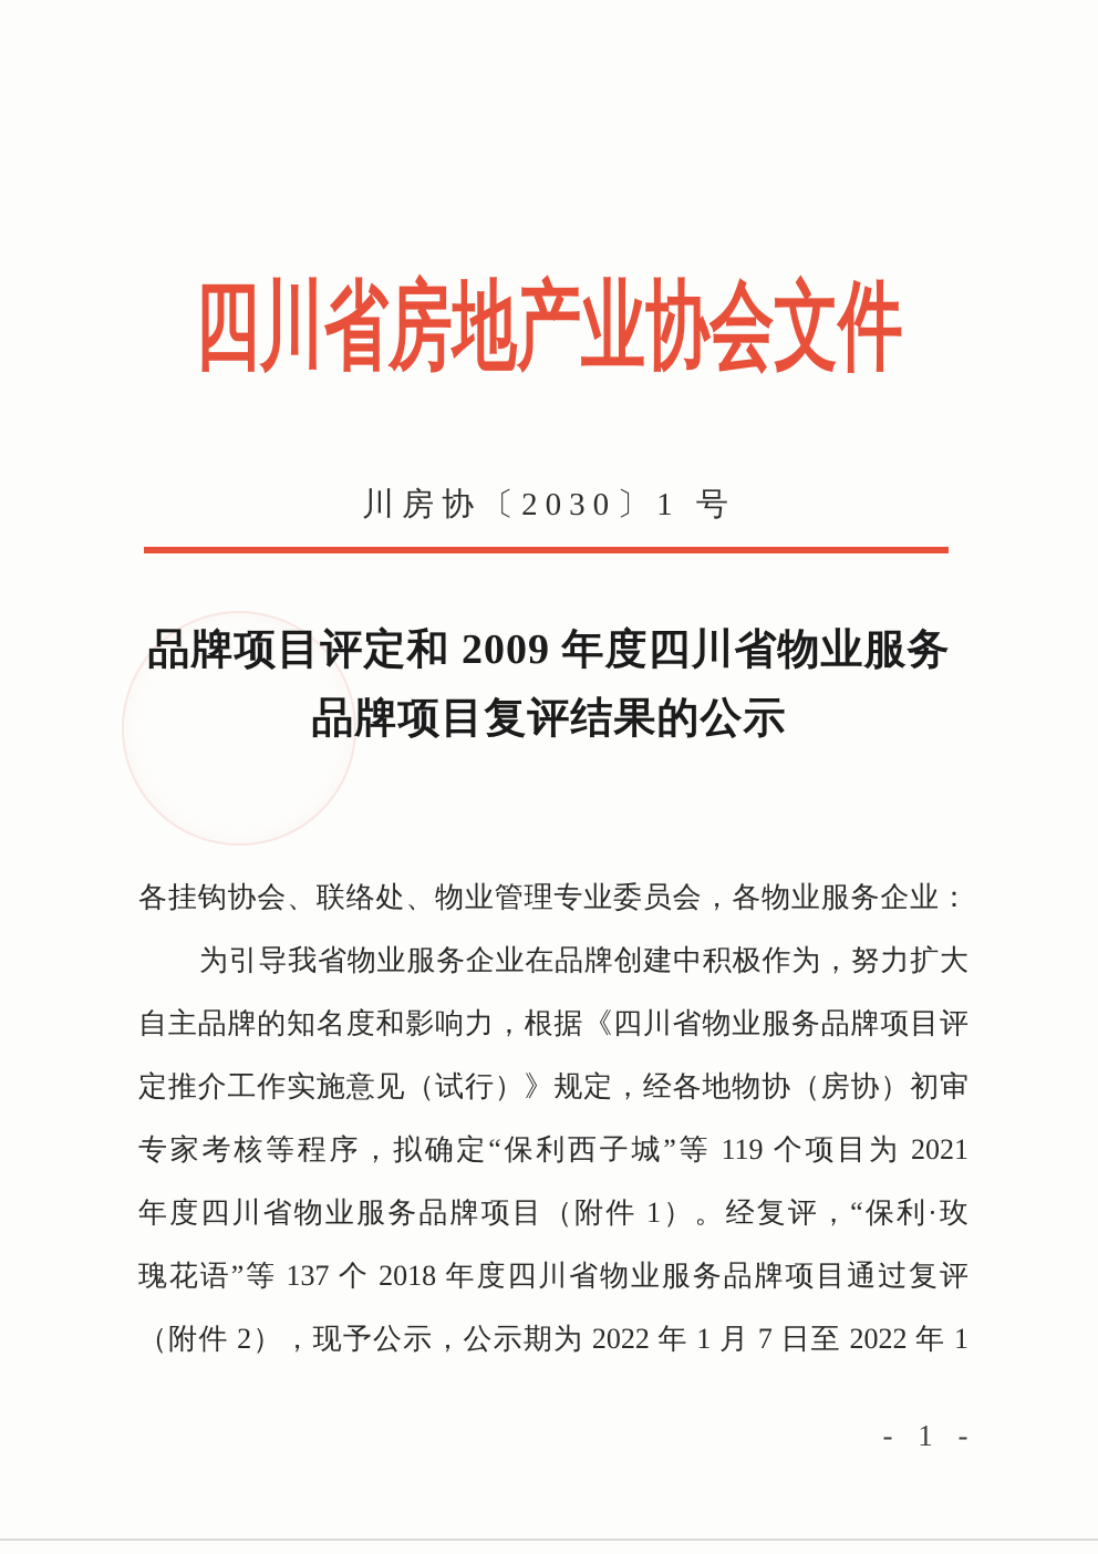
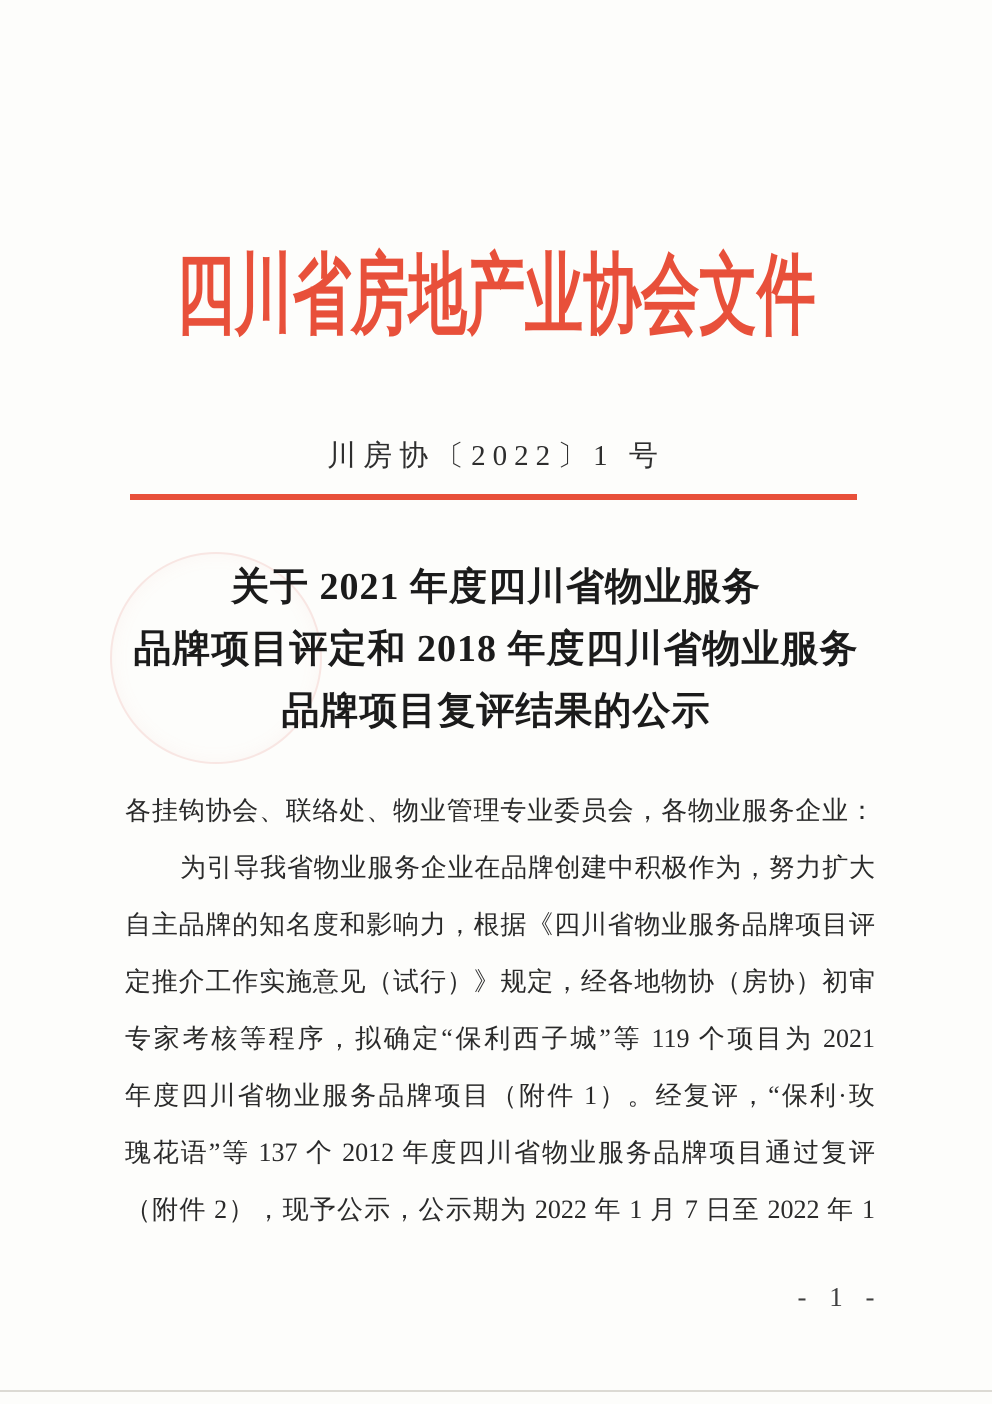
  四川省房地产业协会文件
- 川房协〔2030〕1 号
+ 川房协〔2022〕1 号
+ 关于 2021 年度四川省物业服务
- 品牌项目评定和 2009 年度四川省物业服务
+ 品牌项目评定和 2018 年度四川省物业服务
  品牌项目复评结果的公示
  各挂钩协会、联络处、物业管理专业委员会，各物业服务企业：
  为引导我省物业服务企业在品牌创建中积极作为，努力扩大
  自主品牌的知名度和影响力，根据《四川省物业服务品牌项目评
  定推介工作实施意见（试行）》规定，经各地物协（房协）初审
  专家考核等程序，拟确定“保利西子城”等 119 个项目为 2021
  年度四川省物业服务品牌项目（附件 1）。经复评，“保利·玫
- 瑰花语”等 137 个 2018 年度四川省物业服务品牌项目通过复评
+ 瑰花语”等 137 个 2012 年度四川省物业服务品牌项目通过复评
  （附件 2），现予公示，公示期为 2022 年 1 月 7 日至 2022 年 1
  - 1 -
